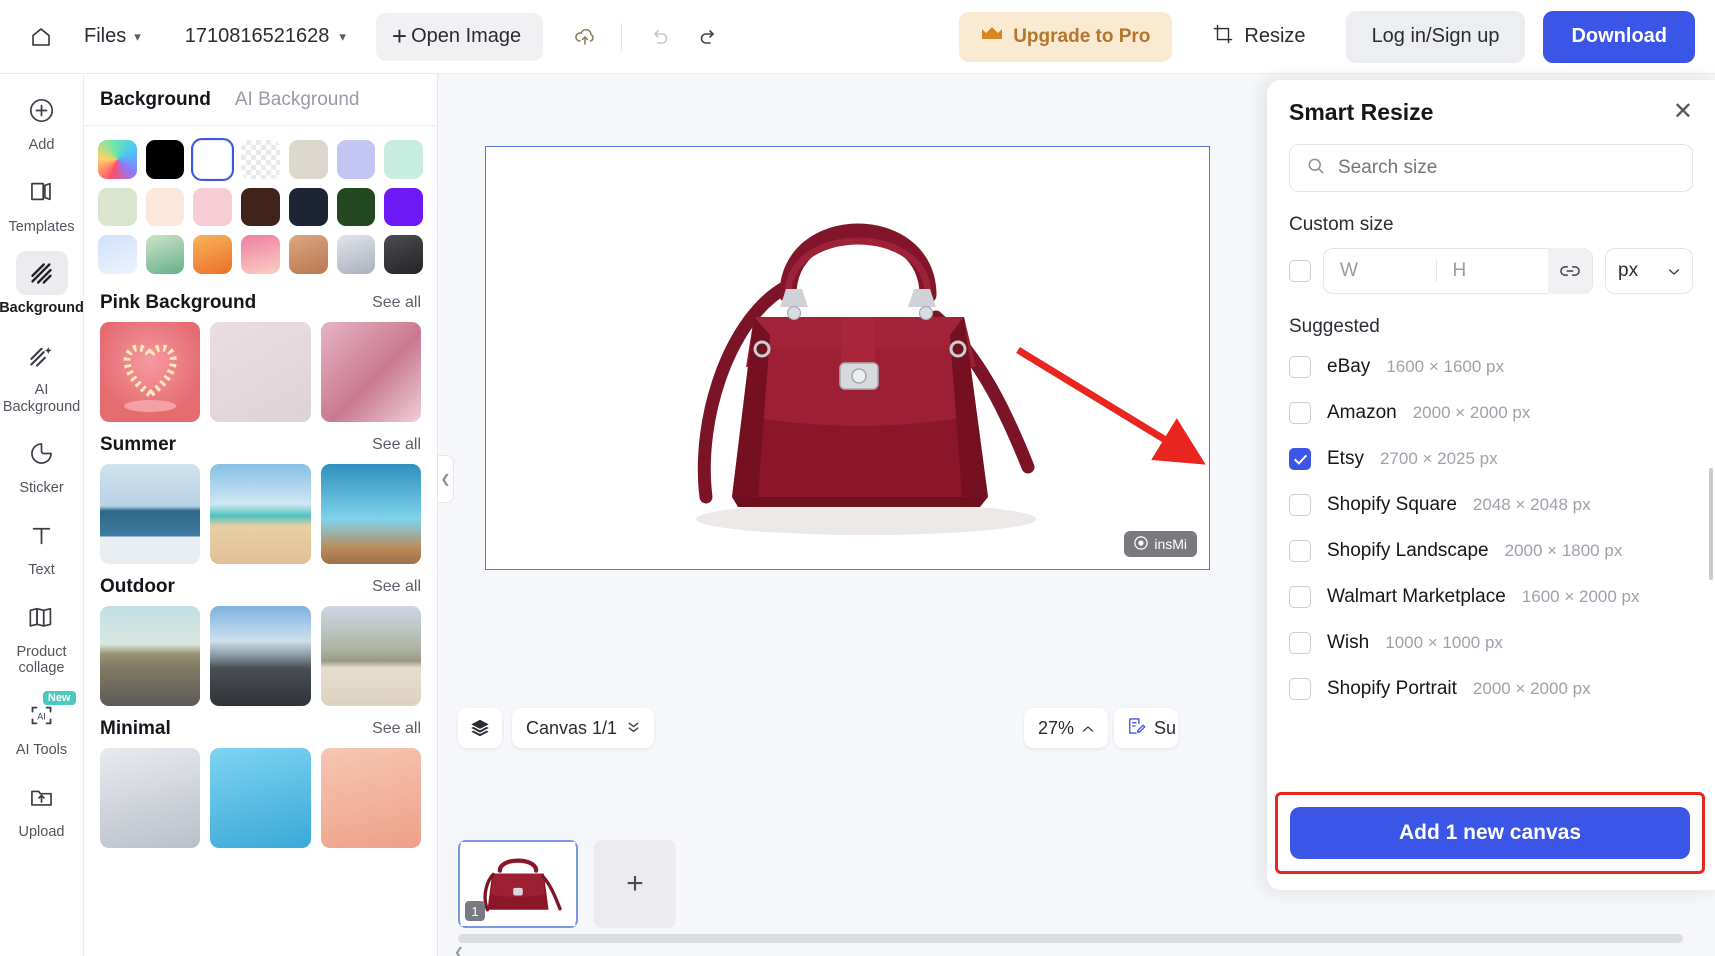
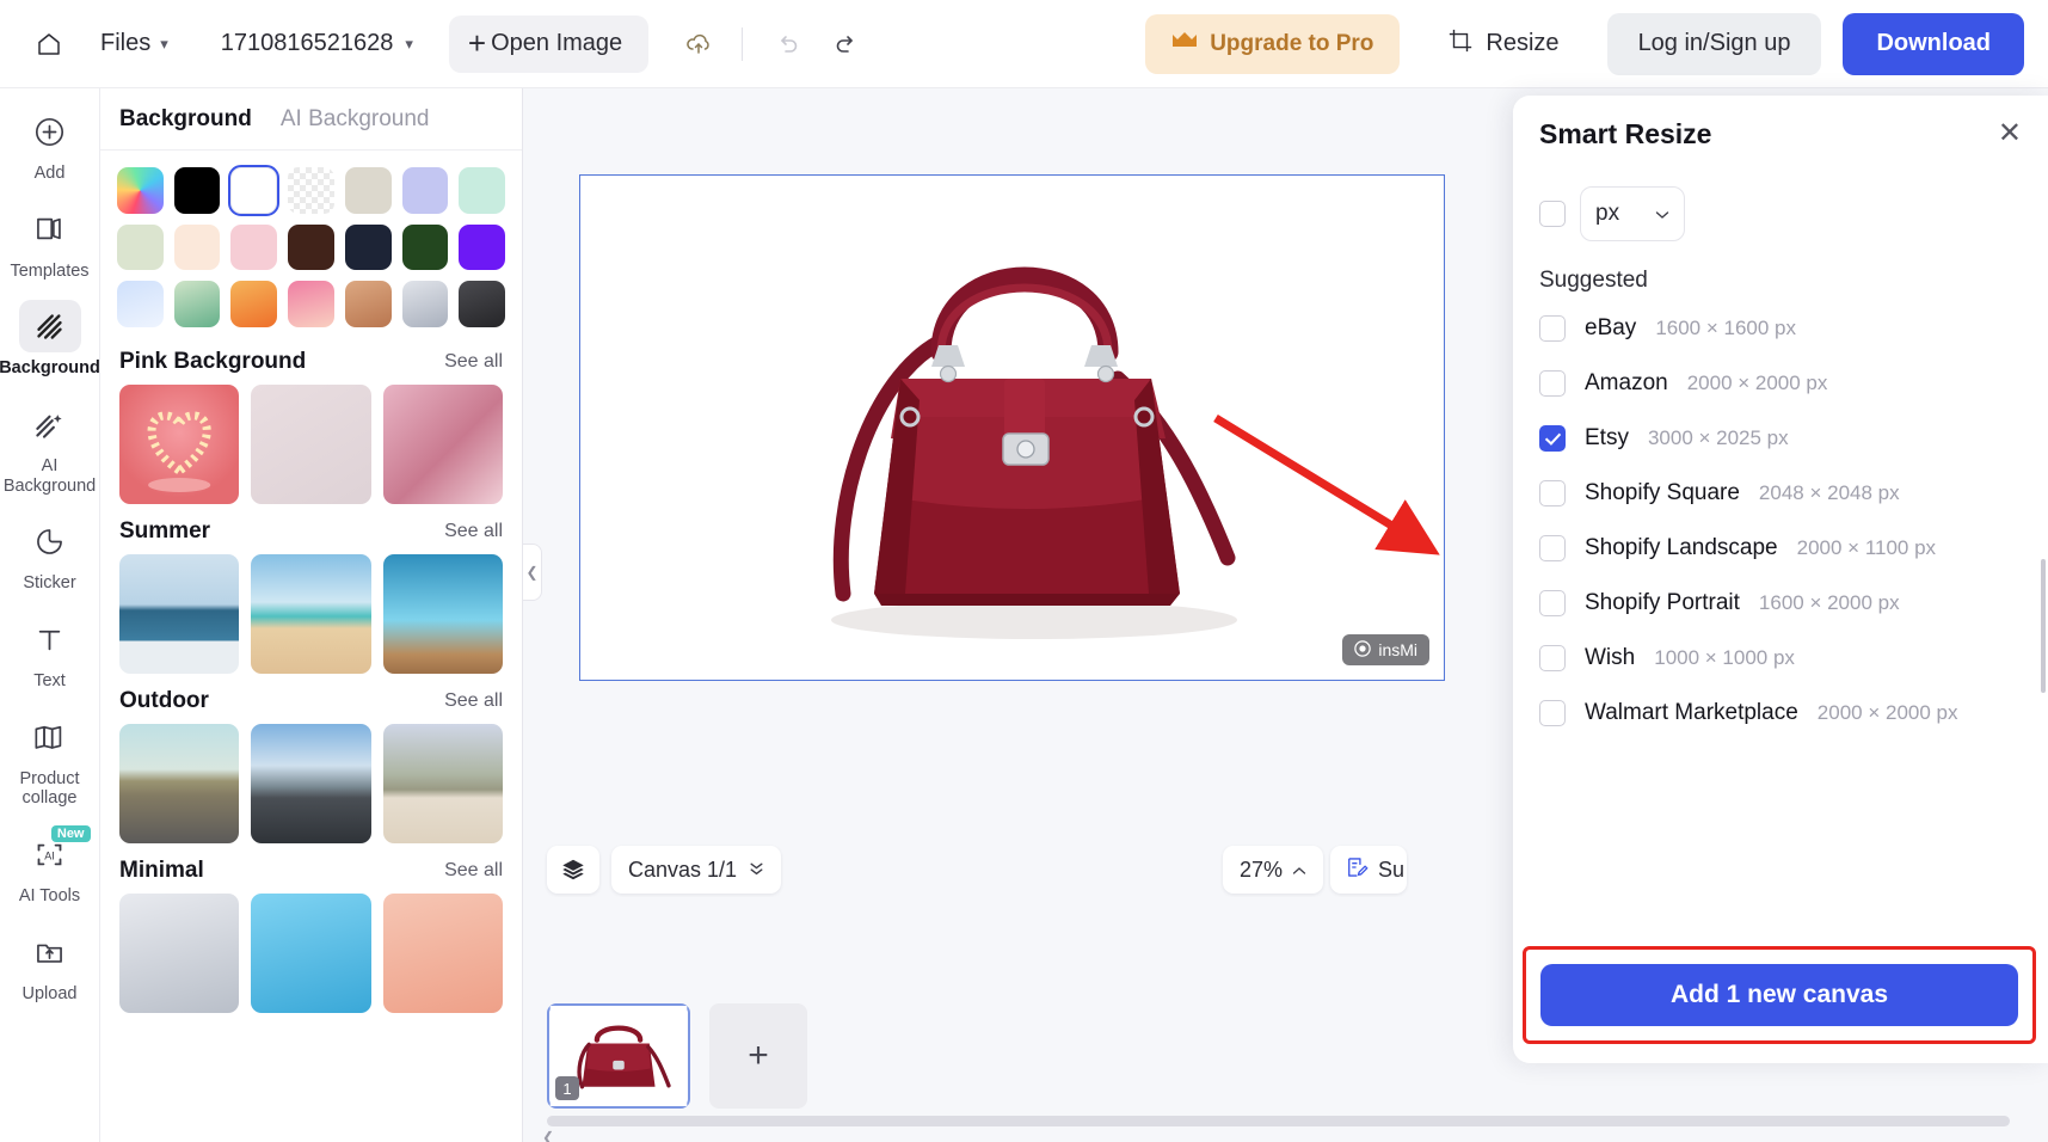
  Files
  ▾
  1710816521628
  ▾
  +
  Open Image
  Upgrade to Pro
  Resize
  Log in/Sign up
  Download
  Add
  Templates
  Background
  AI Background
  Sticker
  Text
  Product collage
  AI
  New
  AI Tools
  Upload
  Background
  AI Background
  Pink Background
  See all
  Summer
  See all
  Outdoor
  See all
  Minimal
  See all
  ❮
  insMi
  Canvas 1/1
  27%
  Su
  1
  +
  ❮
  Smart Resize
  ✕
- Search size
- Custom size
- W
- H
  px
  Suggested
  eBay
  1600 × 1600 px
  Amazon
  2000 × 2000 px
  Etsy
- 2700 × 2025 px
+ 3000 × 2025 px
  Shopify Square
  2048 × 2048 px
  Shopify Landscape
- 2000 × 1800 px
+ 2000 × 1100 px
- Walmart Marketplace
+ Shopify Portrait
  1600 × 2000 px
  Wish
  1000 × 1000 px
- Shopify Portrait
+ Walmart Marketplace
  2000 × 2000 px
  Add 1 new canvas
